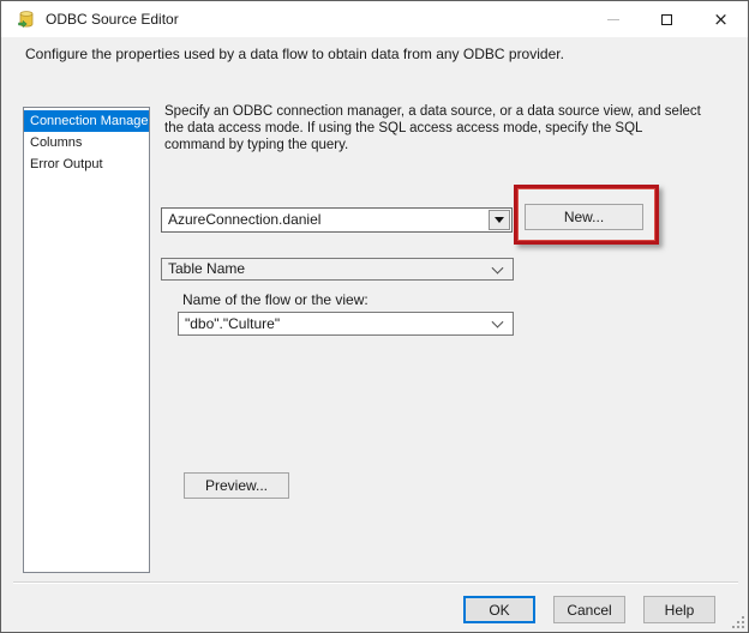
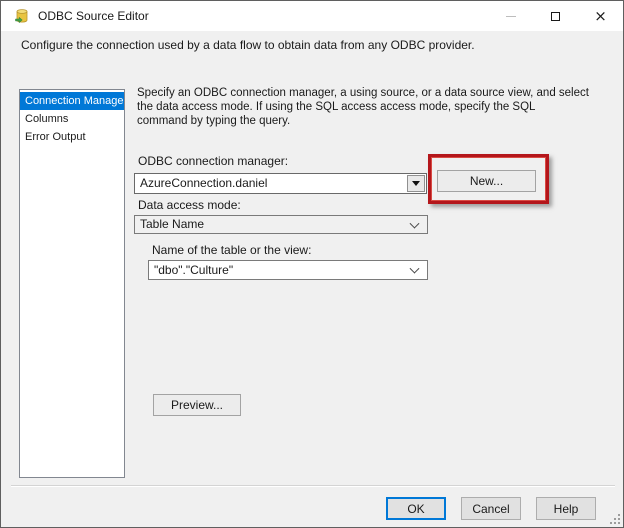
  ODBC Source Editor
  ×
- Configure the properties used by a data flow to obtain data from any ODBC provider.
+ Configure the connection used by a data flow to obtain data from any ODBC provider.
  Connection Manage
  Columns
  Error Output
- Specify an ODBC connection manager, a data source, or a data source view, and select
+ Specify an ODBC connection manager, a using source, or a data source view, and select
  the data access mode. If using the SQL access access mode, specify the SQL
  command by typing the query.
+ ODBC connection manager:
  AzureConnection.daniel
  New...
+ Data access mode:
  Table Name
- Name of the flow or the view:
+ Name of the table or the view:
  "dbo"."Culture"
  Preview...
  OK
  Cancel
  Help
